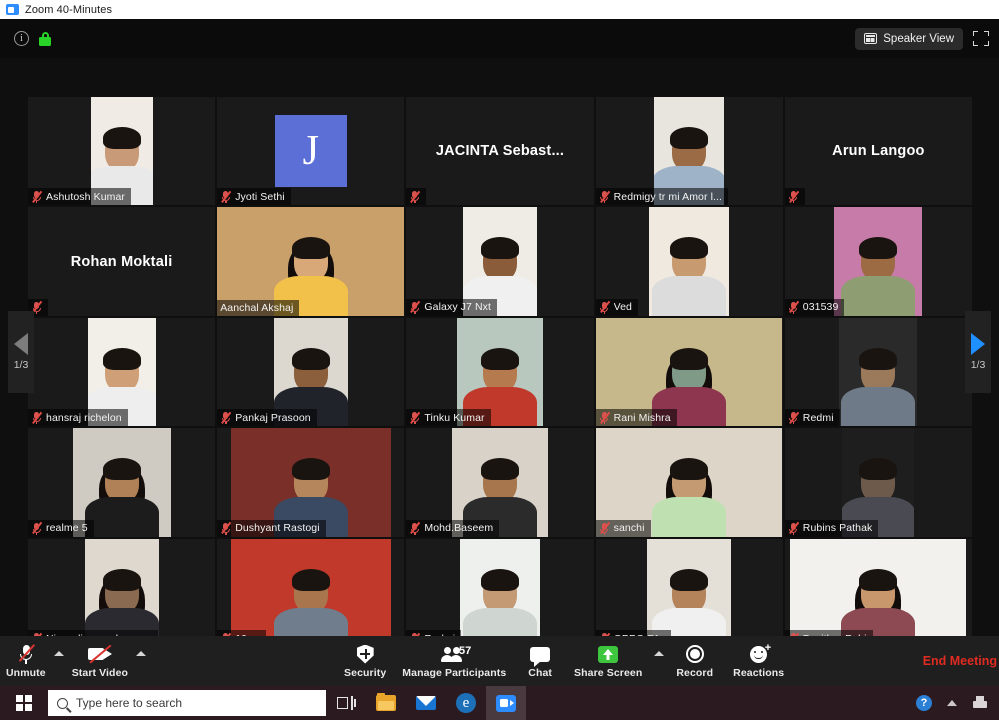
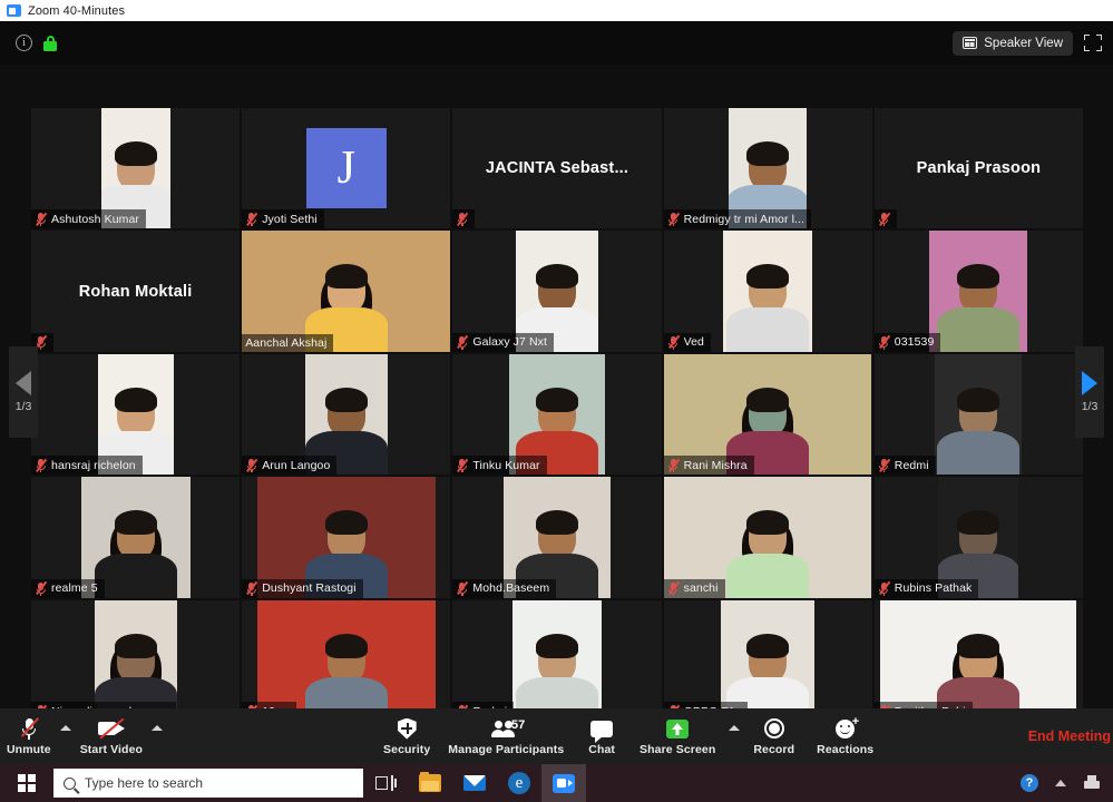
  Zoom 40-Minutes
  i
  Speaker View
  1/3
  1/3
  Ashutosh Kumar
  J
  Jyoti Sethi
  JACINTA Sebast...
  Redmigy tr mi Amor l...
- Arun Langoo
+ Pankaj Prasoon
  Rohan Moktali
  Aanchal Akshaj
  Galaxy J7 Nxt
  Ved
  031539
  hansraj richelon
- Pankaj Prasoon
+ Arun Langoo
  Tinku Kumar
  Rani Mishra
  Redmi
  realme 5
  Dushyant Rastogi
  Mohd.Baseem
  sanchi
  Rubins Pathak
  Unmute
  Start Video
  Security
  57
  Manage Participants
  Chat
  Share Screen
  Record
  +
  Reactions
  End Meeting
  Type here to search
  e
  ?
